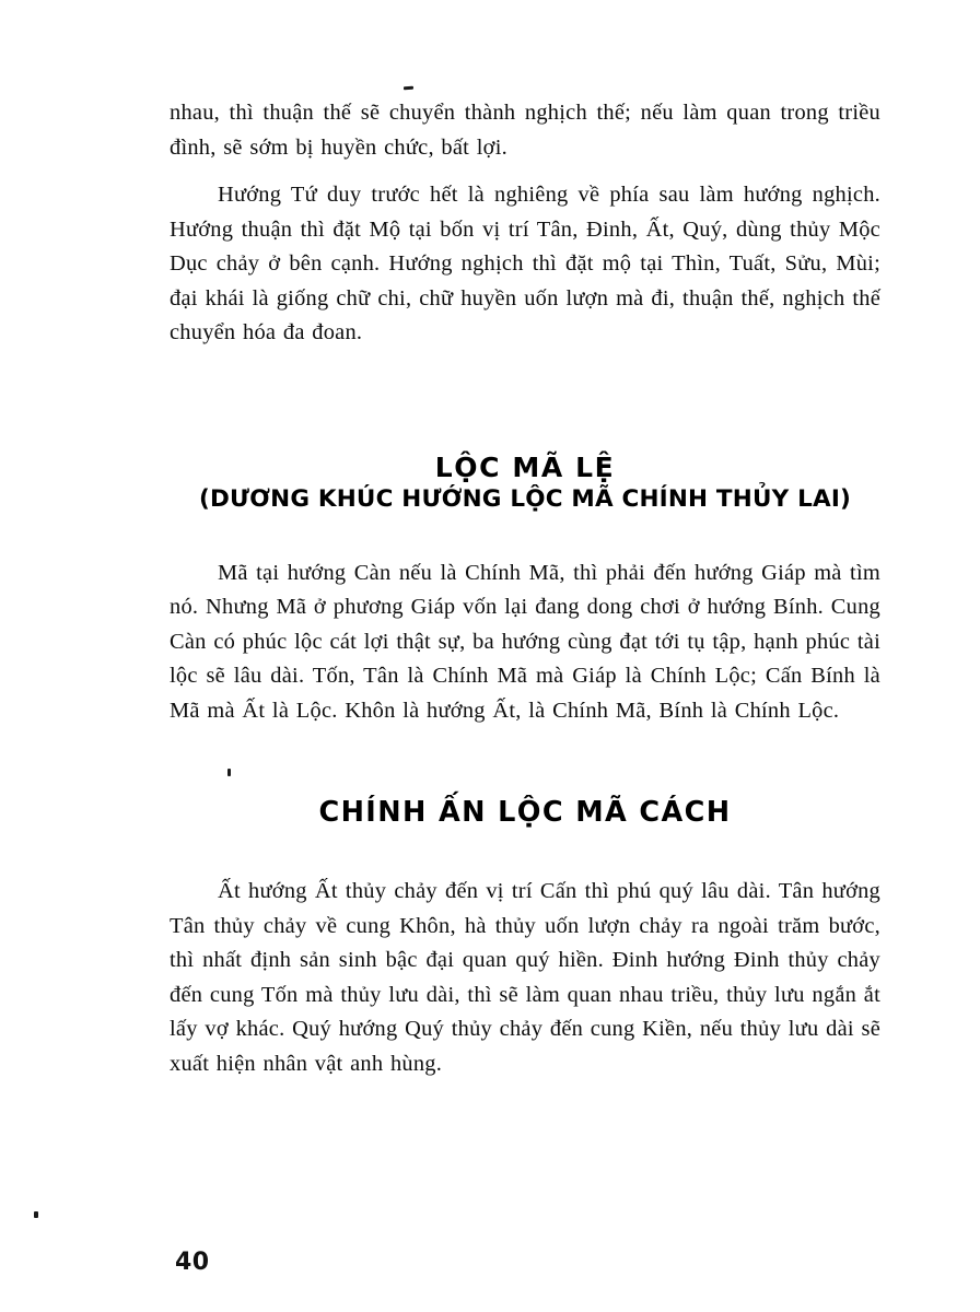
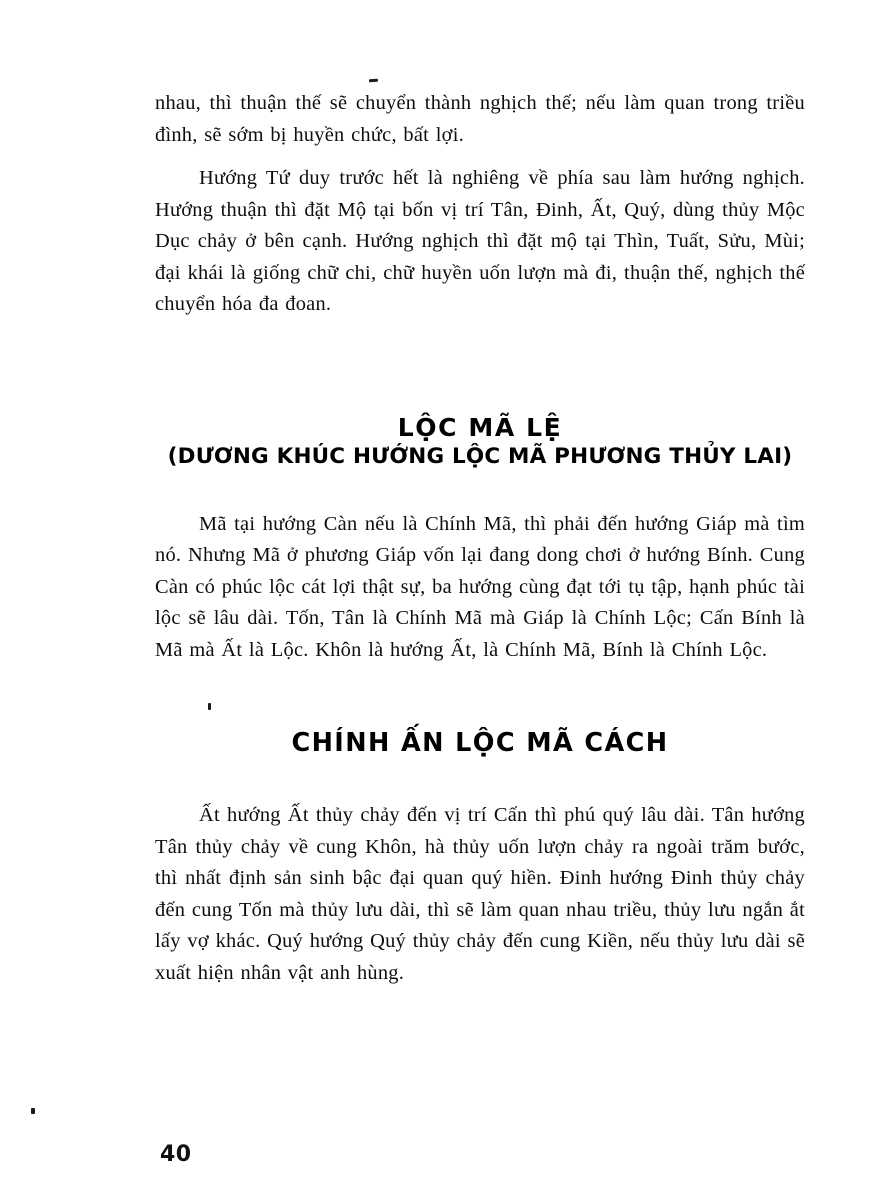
  nhau, thì thuận thế sẽ chuyển thành nghịch thế; nếu làm quan trong triều đình, sẽ sớm bị huyền chức, bất lợi.
  Hướng Tứ duy trước hết là nghiêng về phía sau làm hướng nghịch. Hướng thuận thì đặt Mộ tại bốn vị trí Tân, Đinh, Ất, Quý, dùng thủy Mộc Dục chảy ở bên cạnh. Hướng nghịch thì đặt mộ tại Thìn, Tuất, Sửu, Mùi; đại khái là giống chữ chi, chữ huyền uốn lượn mà đi, thuận thế, nghịch thế chuyển hóa đa đoan.
  LỘC MÃ LỆ
- (DƯƠNG KHÚC HƯỚNG LỘC MÃ CHÍNH THỦY LAI)
+ (DƯƠNG KHÚC HƯỚNG LỘC MÃ PHƯƠNG THỦY LAI)
  Mã tại hướng Càn nếu là Chính Mã, thì phải đến hướng Giáp mà tìm nó. Nhưng Mã ở phương Giáp vốn lại đang dong chơi ở hướng Bính. Cung Càn có phúc lộc cát lợi thật sự, ba hướng cùng đạt tới tụ tập, hạnh phúc tài lộc sẽ lâu dài. Tốn, Tân là Chính Mã mà Giáp là Chính Lộc; Cấn Bính là Mã mà Ất là Lộc. Khôn là hướng Ất, là Chính Mã, Bính là Chính Lộc.
  CHÍNH ẤN LỘC MÃ CÁCH
  Ất hướng Ất thủy chảy đến vị trí Cấn thì phú quý lâu dài. Tân hướng Tân thủy chảy về cung Khôn, hà thủy uốn lượn chảy ra ngoài trăm bước, thì nhất định sản sinh bậc đại quan quý hiền. Đinh hướng Đinh thủy chảy đến cung Tốn mà thủy lưu dài, thì sẽ làm quan nhau triều, thủy lưu ngắn ắt lấy vợ khác. Quý hướng Quý thủy chảy đến cung Kiền, nếu thủy lưu dài sẽ xuất hiện nhân vật anh hùng.
  40
